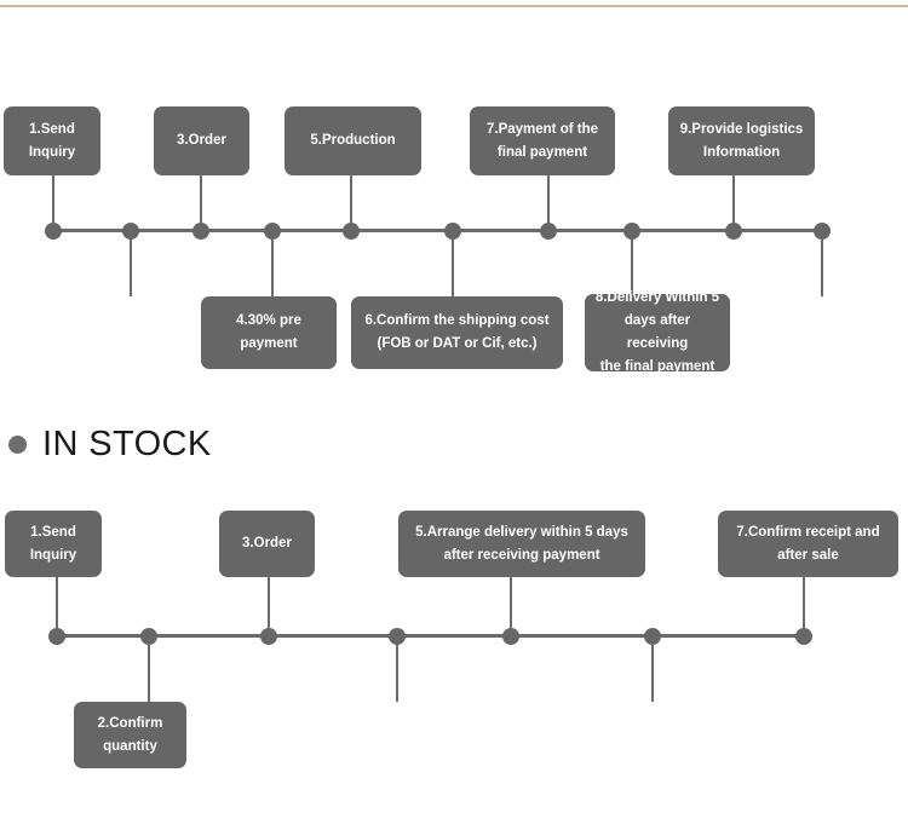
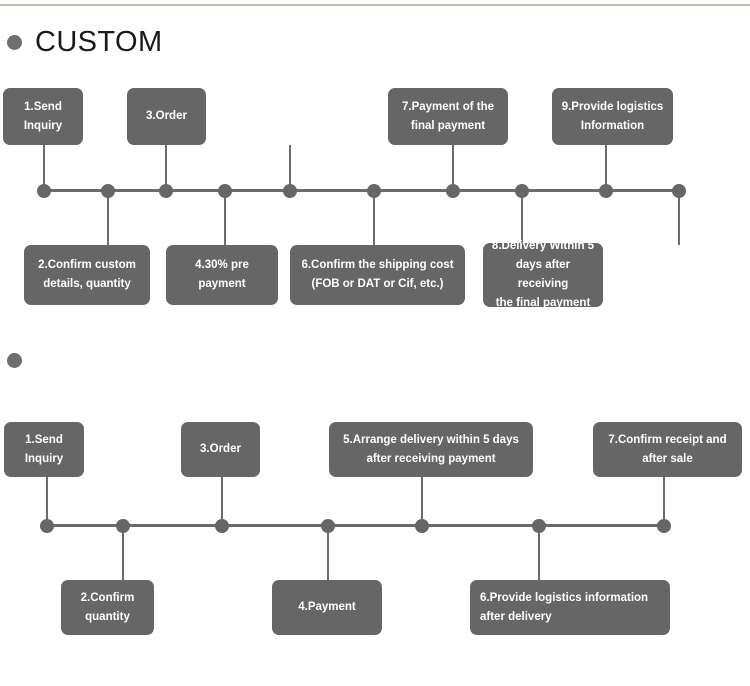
+ CUSTOM
  1.Send
  Inquiry
+ 2.Confirm custom
+ details, quantity
  3.Order
  4.30% pre
  payment
- 5.Production
  6.Confirm the shipping cost
  (FOB or DAT or Cif, etc.)
  7.Payment of the
  final payment
  8.Delivery Within 5
  days after receiving
  the final payment
  9.Provide logistics
  Information
- IN STOCK
  1.Send
  Inquiry
  2.Confirm
  quantity
  3.Order
+ 4.Payment
  5.Arrange delivery within 5 days
  after receiving payment
+ 6.Provide logistics information
+ after delivery
  7.Confirm receipt and
  after sale
